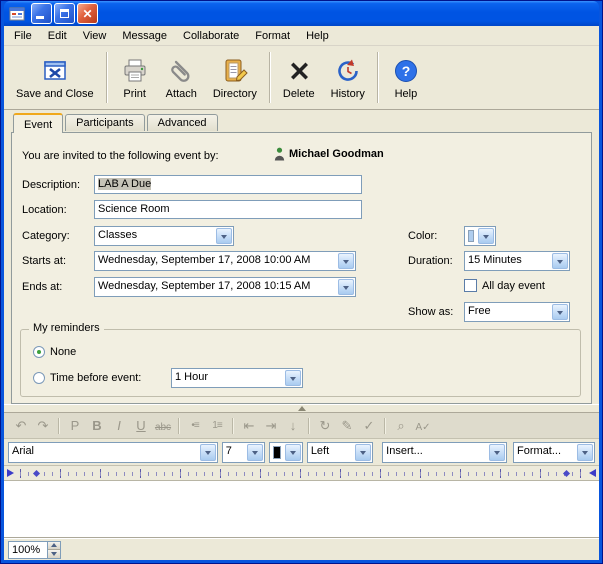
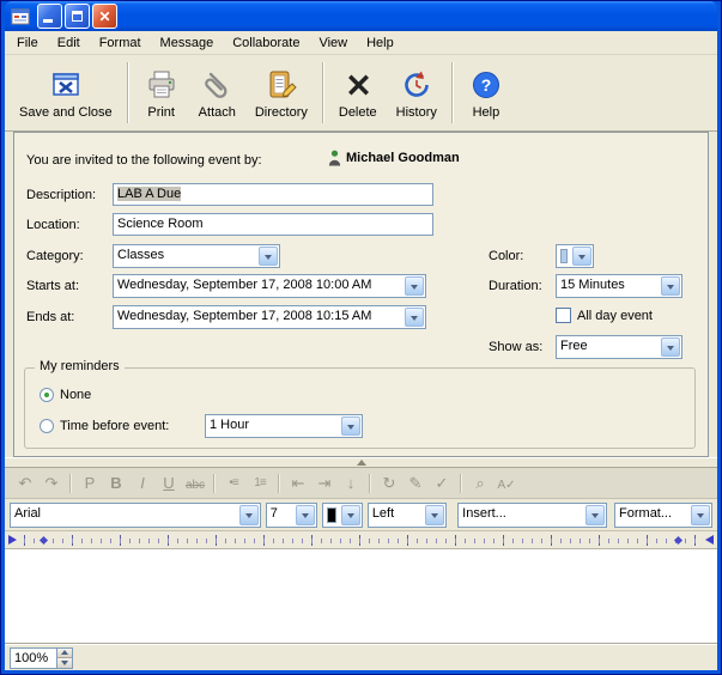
  File
  Edit
- View
+ Format
  Message
  Collaborate
- Format
+ View
  Help
  Save and Close
  Print
  Attach
  Directory
  Delete
  History
  ?
  Help
- Event
- Participants
- Advanced
  You are invited to the following event by:
  Michael Goodman
  Description:
  LAB A Due
  Location:
  Science Room
  Category:
  Classes
  Color:
  Starts at:
  Wednesday, September 17, 2008 10:00 AM
  Duration:
  15 Minutes
  Ends at:
  Wednesday, September 17, 2008 10:15 AM
  All day event
  Show as:
  Free
  My reminders
  None
  Time before event:
  1 Hour
  Arial
  7
  Left
  Insert...
  Format...
  100%
